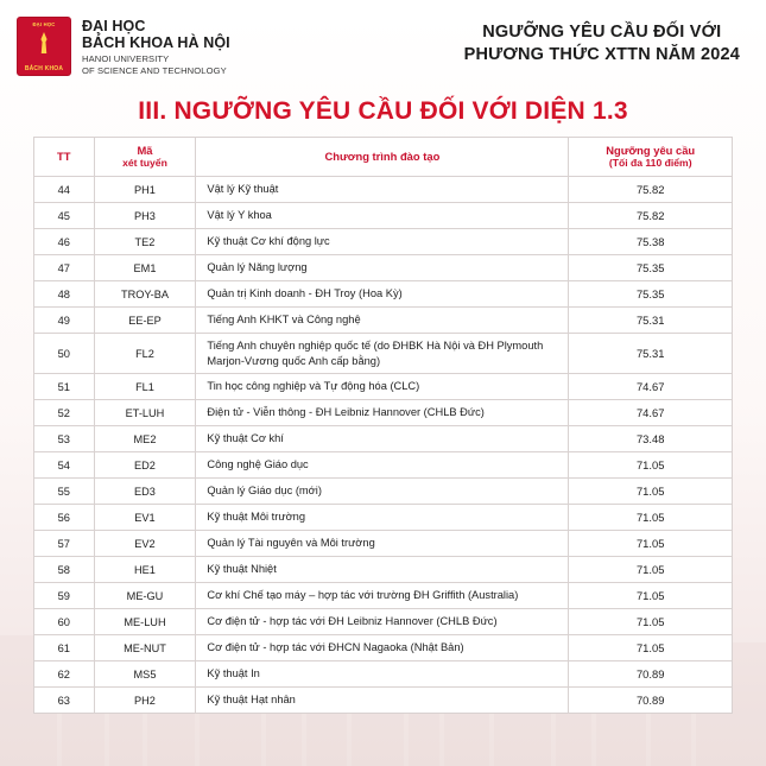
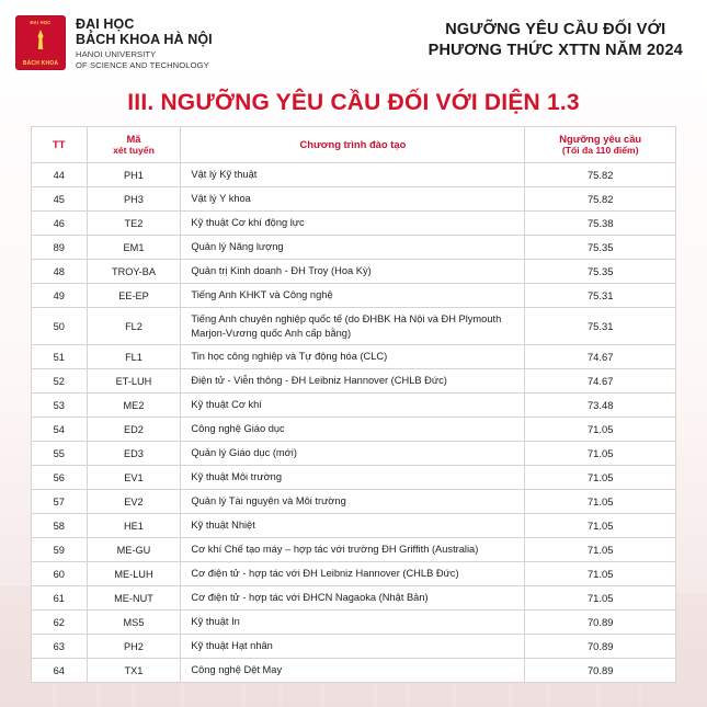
  ĐẠI HỌC
  BÁCH KHOA HÀ NỘI
  HANOI UNIVERSITY
  OF SCIENCE AND TECHNOLOGY
  NGƯỠNG YÊU CẦU ĐỐI VỚI
  PHƯƠNG THỨC XTTN NĂM 2024
  III. NGƯỠNG YÊU CẦU ĐỐI VỚI DIỆN 1.3
  TT	Mã xét tuyển	Chương trình đào tạo	Ngưỡng yêu cầu (Tối đa 110 điểm)
  44	PH1	Vật lý Kỹ thuật	75.82
  45	PH3	Vật lý Y khoa	75.82
  46	TE2	Kỹ thuật Cơ khí động lực	75.38
- 47	EM1	Quản lý Năng lượng	75.35
+ 89	EM1	Quản lý Năng lượng	75.35
  48	TROY-BA	Quản trị Kinh doanh - ĐH Troy (Hoa Kỳ)	75.35
  49	EE-EP	Tiếng Anh KHKT và Công nghệ	75.31
  50	FL2	Tiếng Anh chuyên nghiệp quốc tế (do ĐHBK Hà Nội và ĐH Plymouth Marjon-Vương quốc Anh cấp bằng)	75.31
  51	FL1	Tin học công nghiệp và Tự động hóa (CLC)	74.67
  52	ET-LUH	Điện tử - Viễn thông - ĐH Leibniz Hannover (CHLB Đức)	74.67
  53	ME2	Kỹ thuật Cơ khí	73.48
  54	ED2	Công nghệ Giáo dục	71.05
  55	ED3	Quản lý Giáo dục (mới)	71.05
  56	EV1	Kỹ thuật Môi trường	71.05
  57	EV2	Quản lý Tài nguyên và Môi trường	71.05
  58	HE1	Kỹ thuật Nhiệt	71.05
  59	ME-GU	Cơ khí Chế tạo máy – hợp tác với trường ĐH Griffith (Australia)	71.05
  60	ME-LUH	Cơ điện tử - hợp tác với ĐH Leibniz Hannover (CHLB Đức)	71.05
  61	ME-NUT	Cơ điện tử - hợp tác với ĐHCN Nagaoka (Nhật Bản)	71.05
  62	MS5	Kỹ thuật In	70.89
  63	PH2	Kỹ thuật Hạt nhân	70.89
+ 64	TX1	Công nghệ Dệt May	70.89
